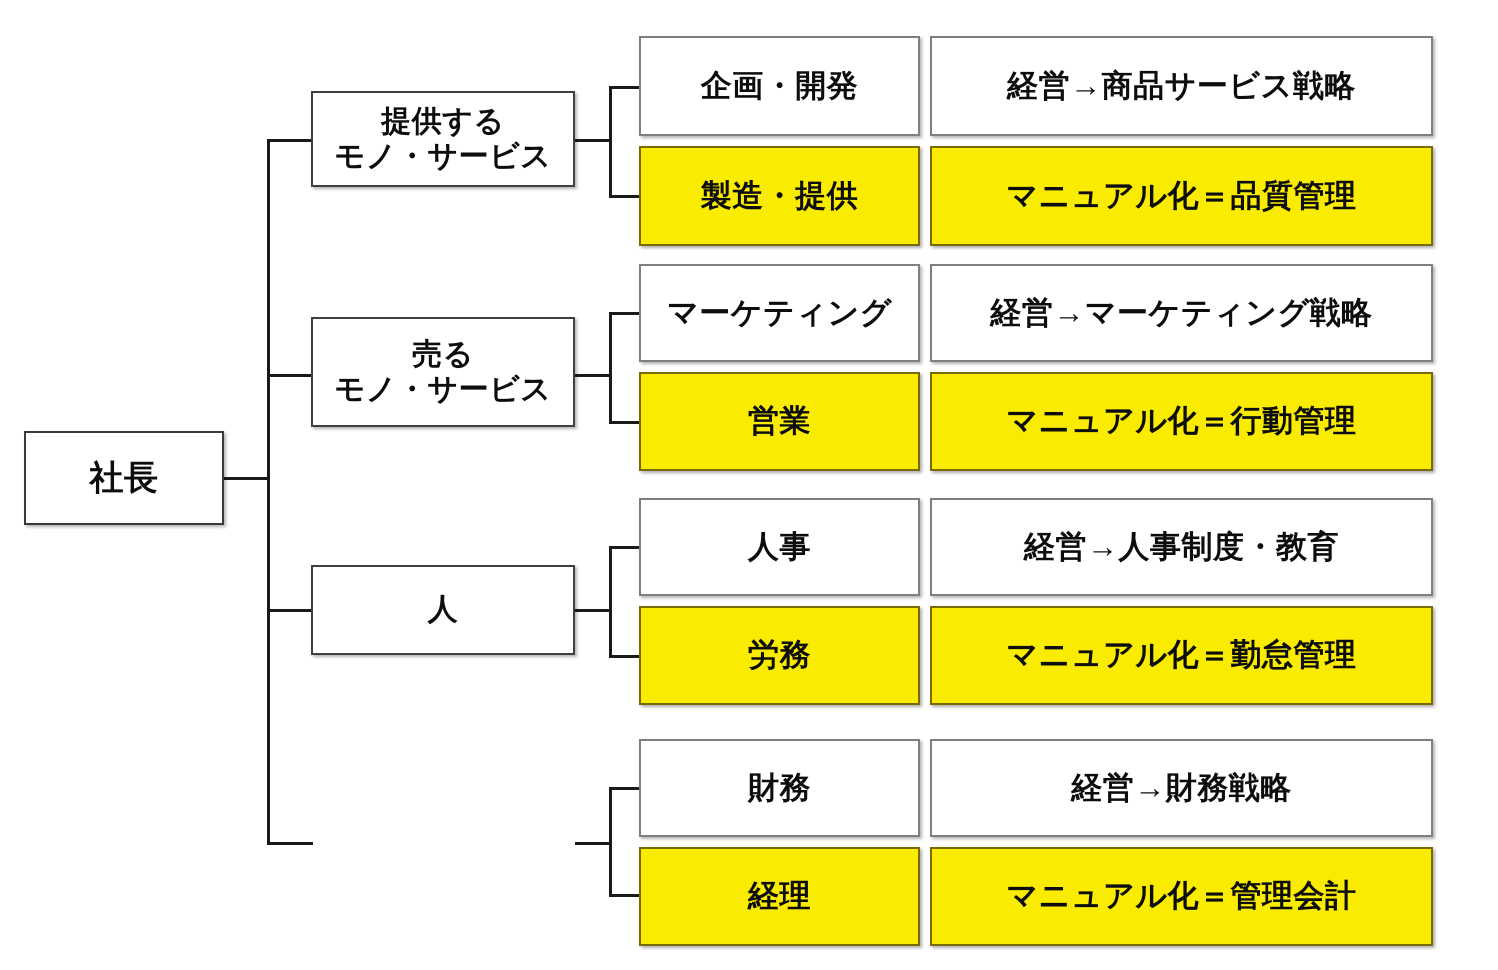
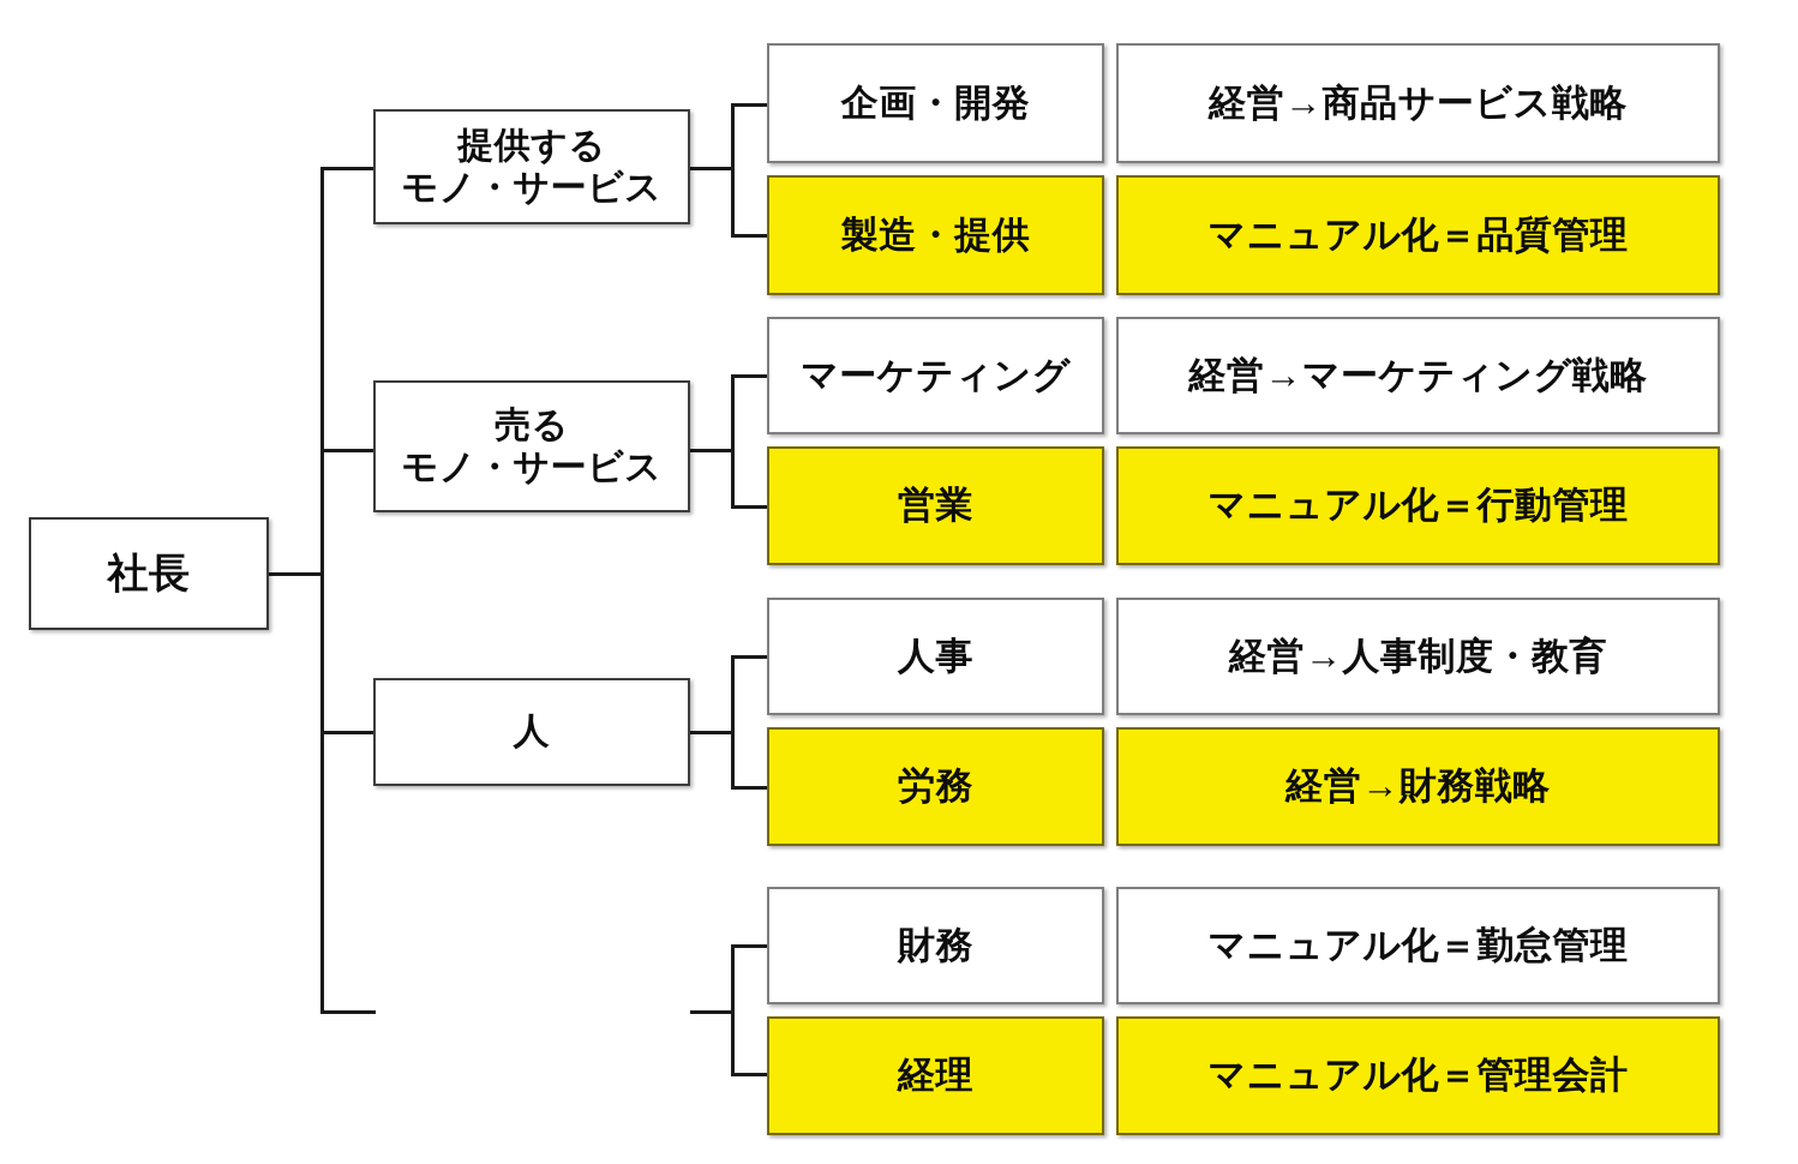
  社長
  提供する
  モノ・サービス
  企画・開発
  経営→商品サービス戦略
  製造・提供
  マニュアル化＝品質管理
  売る
  モノ・サービス
  マーケティング
  経営→マーケティング戦略
  営業
  マニュアル化＝行動管理
  人
  人事
  経営→人事制度・教育
  労務
- マニュアル化＝勤怠管理
+ 経営→財務戦略
  財務
- 経営→財務戦略
+ マニュアル化＝勤怠管理
  経理
  マニュアル化＝管理会計
